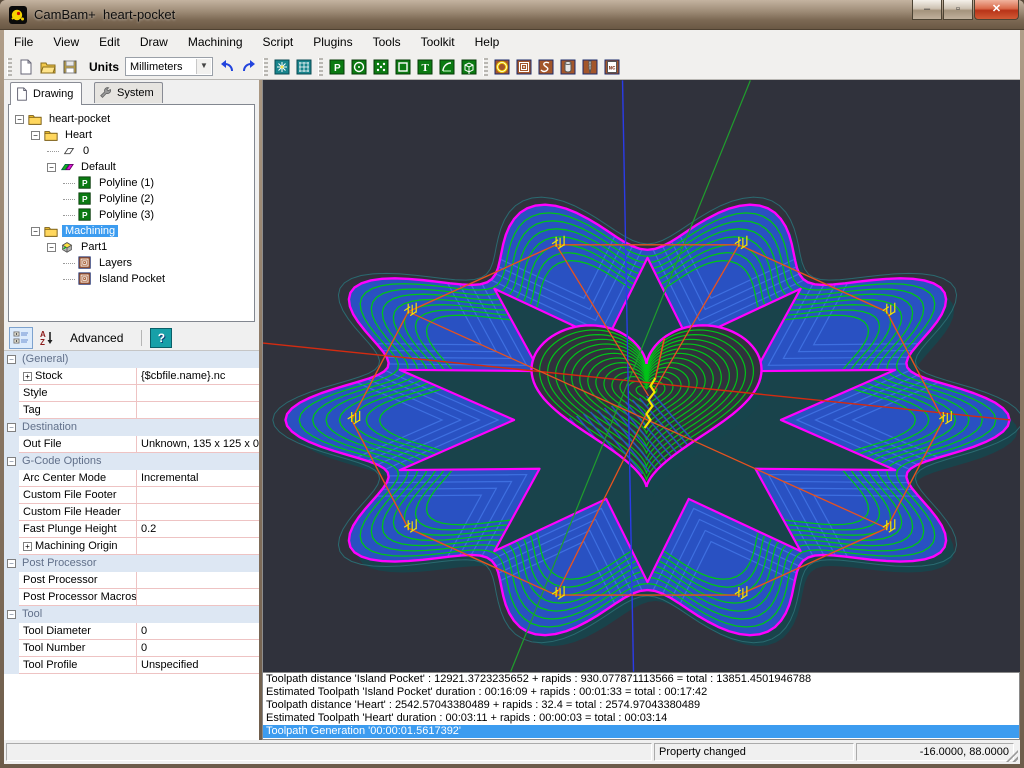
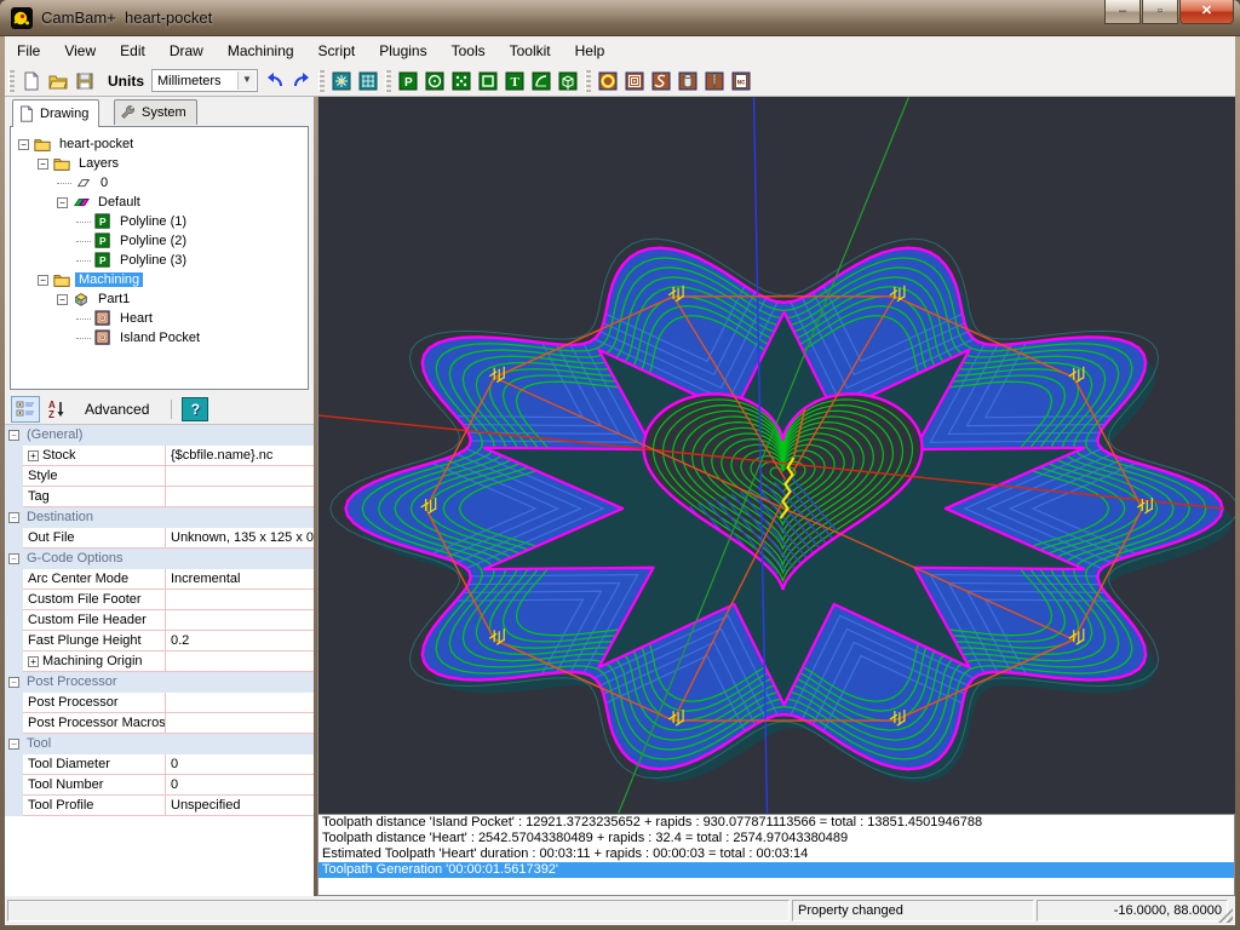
  CamBam+ heart-pocket
  –
  ▫
  ✕
  File View Edit Draw Machining Script Plugins Tools Toolkit Help
  Units
  Millimeters
  ▼
  P
  T
  Drawing
  System
  −
  heart-pocket
  −
- Heart
+ Layers
  0
  −
  Default
  P
  Polyline (1)
  P
  Polyline (2)
  P
  Polyline (3)
  −
  Machining
  −
  Part1
- Layers
+ Heart
  Island Pocket
  A
  Z
  Advanced
  ?
  −
  (General)
  +
  Stock
  {$cbfile.name}.nc
  Style
  Tag
  −
  Destination
  Out File
  Unknown, 135 x 125 x 0
  −
  G-Code Options
  Arc Center Mode
  Incremental
  Custom File Footer
  Custom File Header
  Fast Plunge Height
  0.2
  +
  Machining Origin
  −
  Post Processor
  Post Processor
  Post Processor Macros
  −
  Tool
  Tool Diameter
  0
  Tool Number
  0
  Tool Profile
  Unspecified
  Toolpath distance 'Island Pocket' : 12921.3723235652 + rapids : 930.077871113566 = total : 13851.4501946788
- Estimated Toolpath 'Island Pocket' duration : 00:16:09 + rapids : 00:01:33 = total : 00:17:42
  Toolpath distance 'Heart' : 2542.57043380489 + rapids : 32.4 = total : 2574.97043380489
  Estimated Toolpath 'Heart' duration : 00:03:11 + rapids : 00:00:03 = total : 00:03:14
  Toolpath Generation '00:00:01.5617392'
  Property changed
  -16.0000, 88.0000
